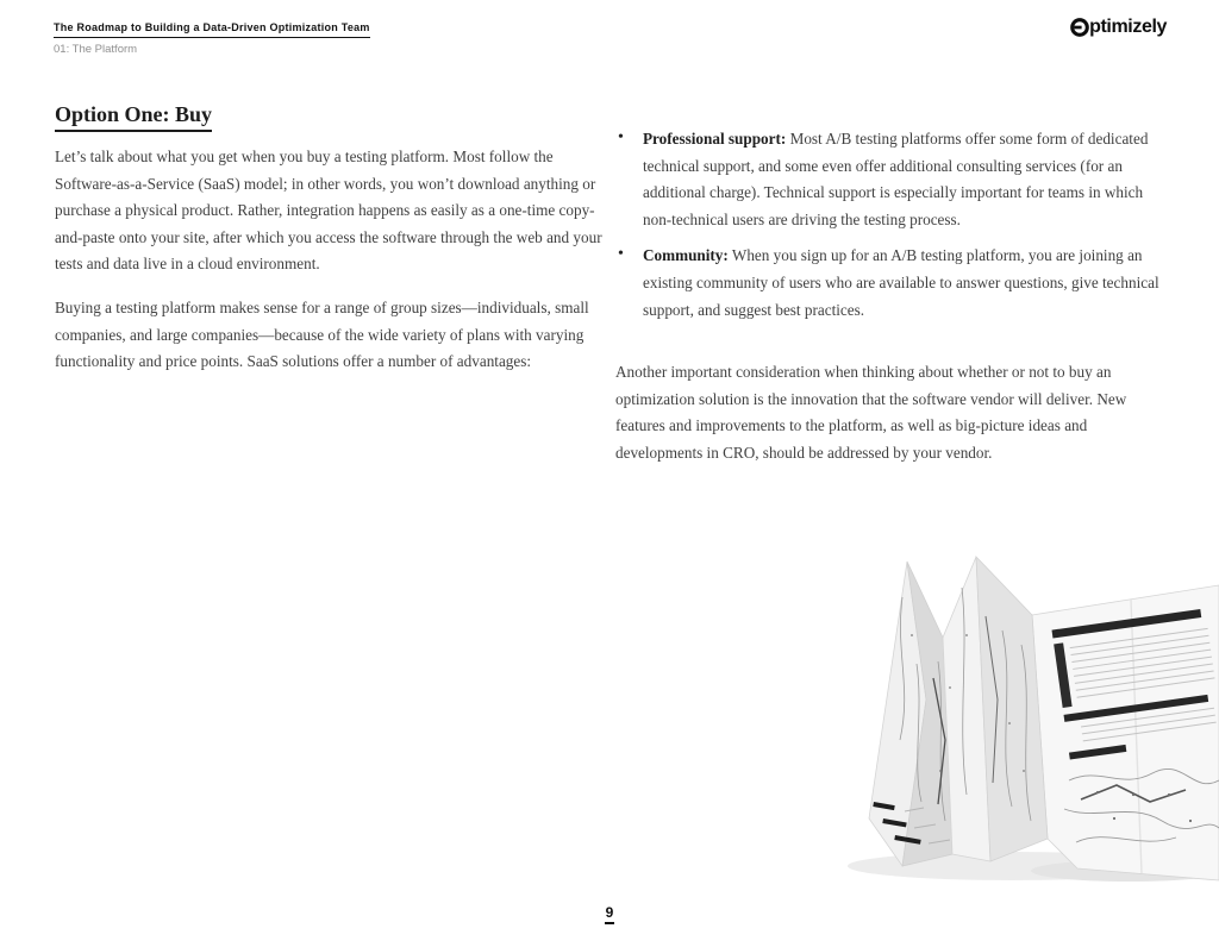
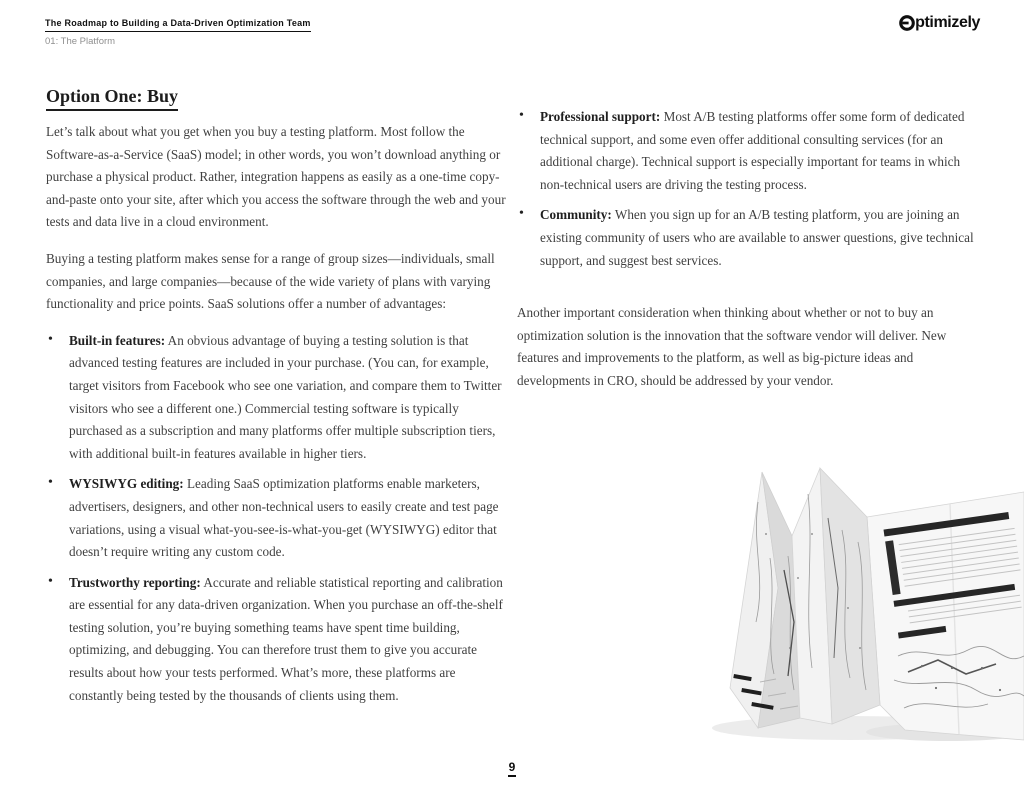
  The Roadmap to Building a Data-Driven Optimization Team
  01: The Platform
  ptimizely
  Option One: Buy
  Let’s talk about what you get when you buy a testing platform. Most follow the Software-as-a-Service (SaaS) model; in other words, you won’t download anything or purchase a physical product. Rather, integration happens as easily as a one-time copy-and-paste onto your site, after which you access the software through the web and your tests and data live in a cloud environment.
  Buying a testing platform makes sense for a range of group sizes—individuals, small companies, and large companies—because of the wide variety of plans with varying functionality and price points. SaaS solutions offer a number of advantages:
+ Built-in features: An obvious advantage of buying a testing solution is that advanced testing features are included in your purchase. (You can, for example, target visitors from Facebook who see one variation, and compare them to Twitter visitors who see a different one.) Commercial testing software is typically purchased as a subscription and many platforms offer multiple subscription tiers, with additional built-in features available in higher tiers.
+ WYSIWYG editing: Leading SaaS optimization platforms enable marketers, advertisers, designers, and other non-technical users to easily create and test page variations, using a visual what-you-see-is-what-you-get (WYSIWYG) editor that doesn’t require writing any custom code.
+ Trustworthy reporting: Accurate and reliable statistical reporting and calibration are essential for any data-driven organization. When you purchase an off-the-shelf testing solution, you’re buying something teams have spent time building, optimizing, and debugging. You can therefore trust them to give you accurate results about how your tests performed. What’s more, these platforms are constantly being tested by the thousands of clients using them.
  Professional support: Most A/B testing platforms offer some form of dedicated technical support, and some even offer additional consulting services (for an additional charge). Technical support is especially important for teams in which non-technical users are driving the testing process.
- Community: When you sign up for an A/B testing platform, you are joining an existing community of users who are available to answer questions, give technical support, and suggest best practices.
+ Community: When you sign up for an A/B testing platform, you are joining an existing community of users who are available to answer questions, give technical support, and suggest best services.
  Another important consideration when thinking about whether or not to buy an optimization solution is the innovation that the software vendor will deliver. New features and improvements to the platform, as well as big-picture ideas and developments in CRO, should be addressed by your vendor.
  9
